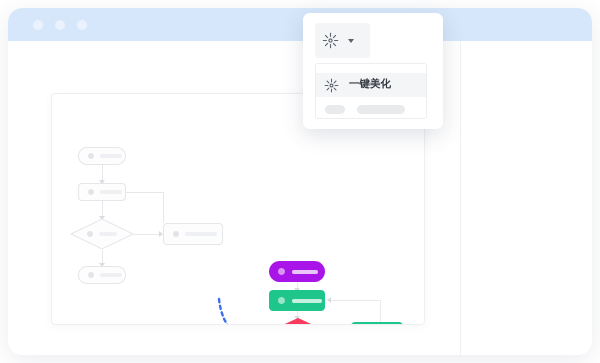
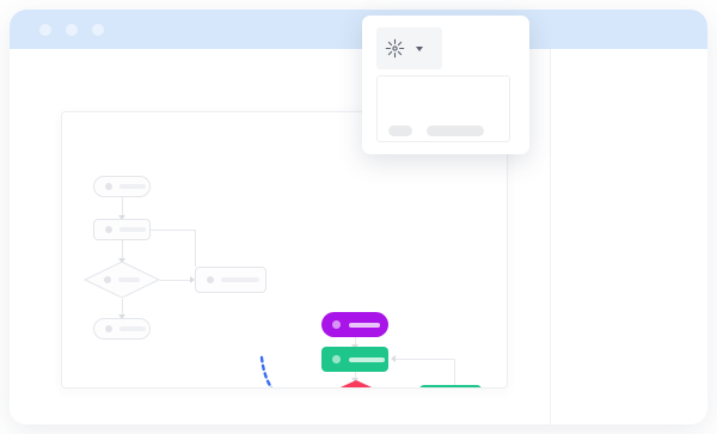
- 一键美化
